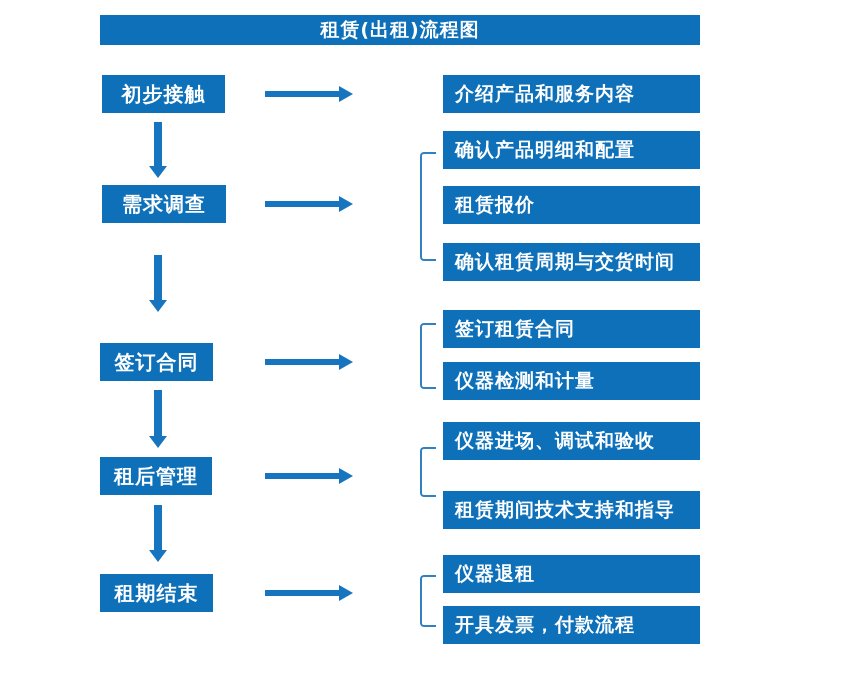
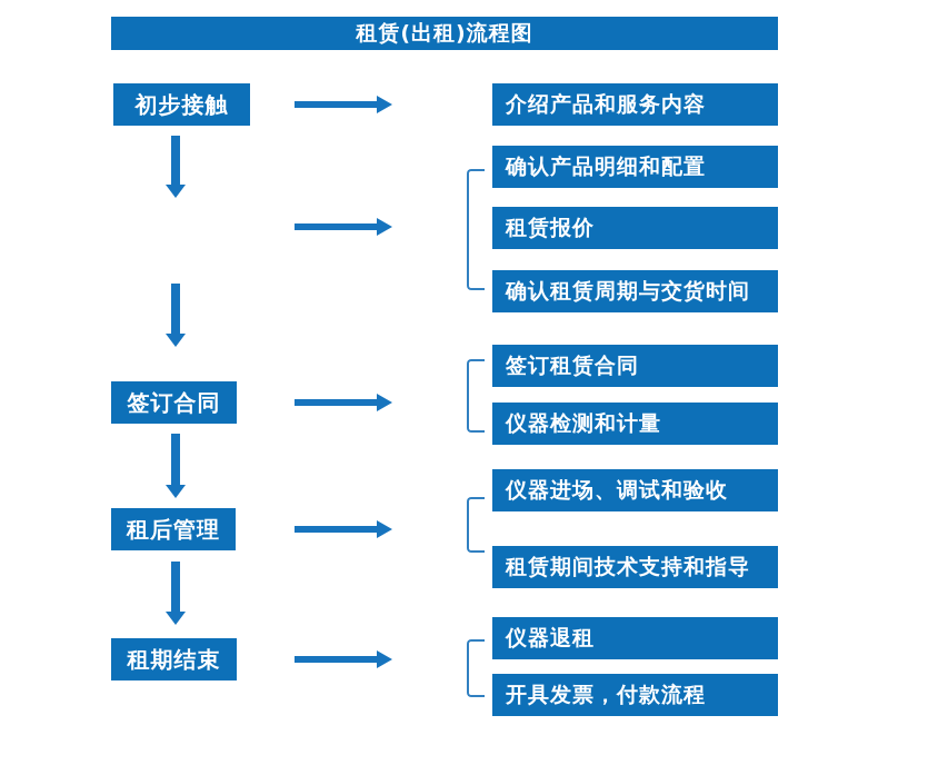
  租赁(出租)流程图
  初步接触
- 需求调查
  签订合同
  租后管理
  租期结束
  介绍产品和服务内容
  确认产品明细和配置
  租赁报价
  确认租赁周期与交货时间
  签订租赁合同
  仪器检测和计量
  仪器进场、调试和验收
  租赁期间技术支持和指导
  仪器退租
  开具发票，付款流程
